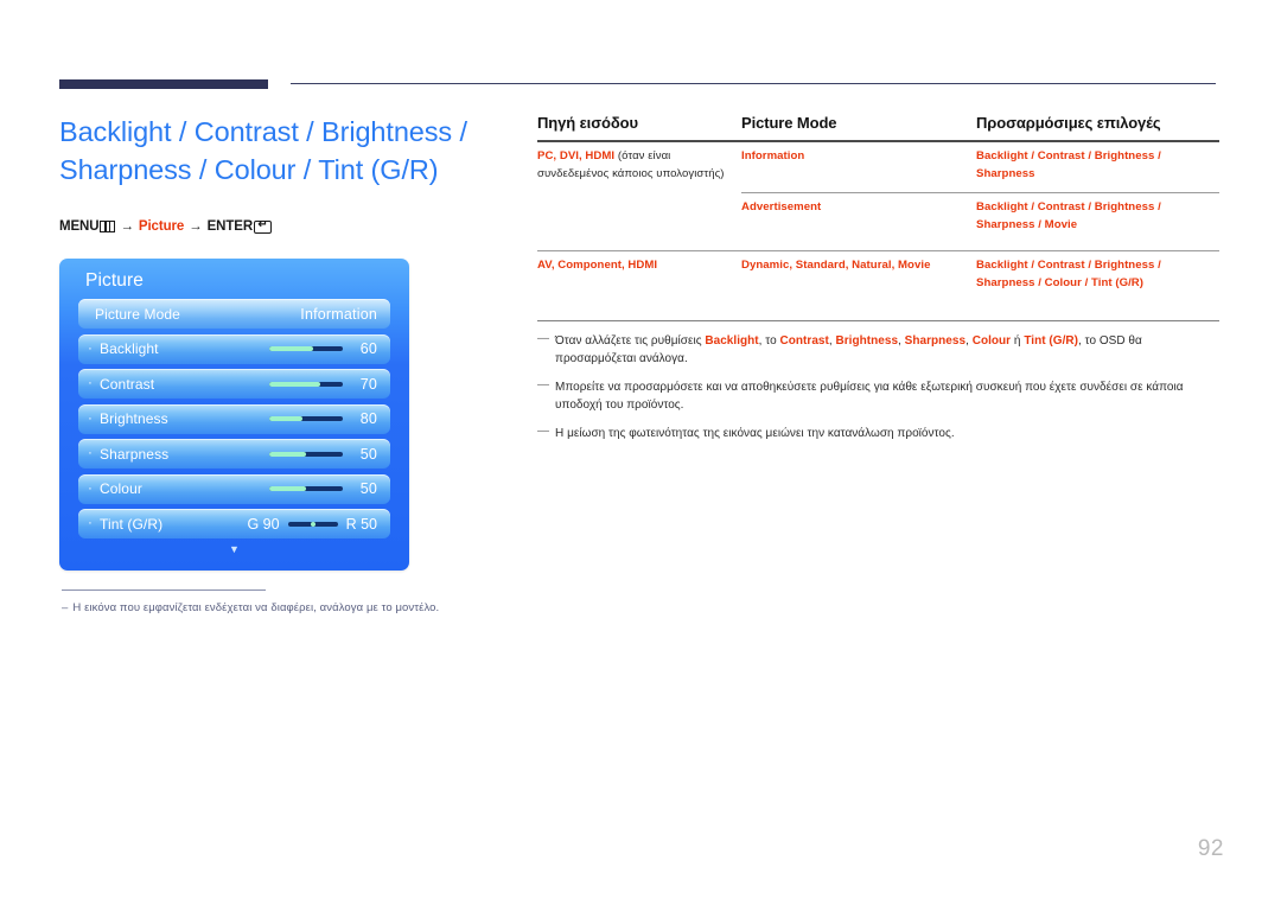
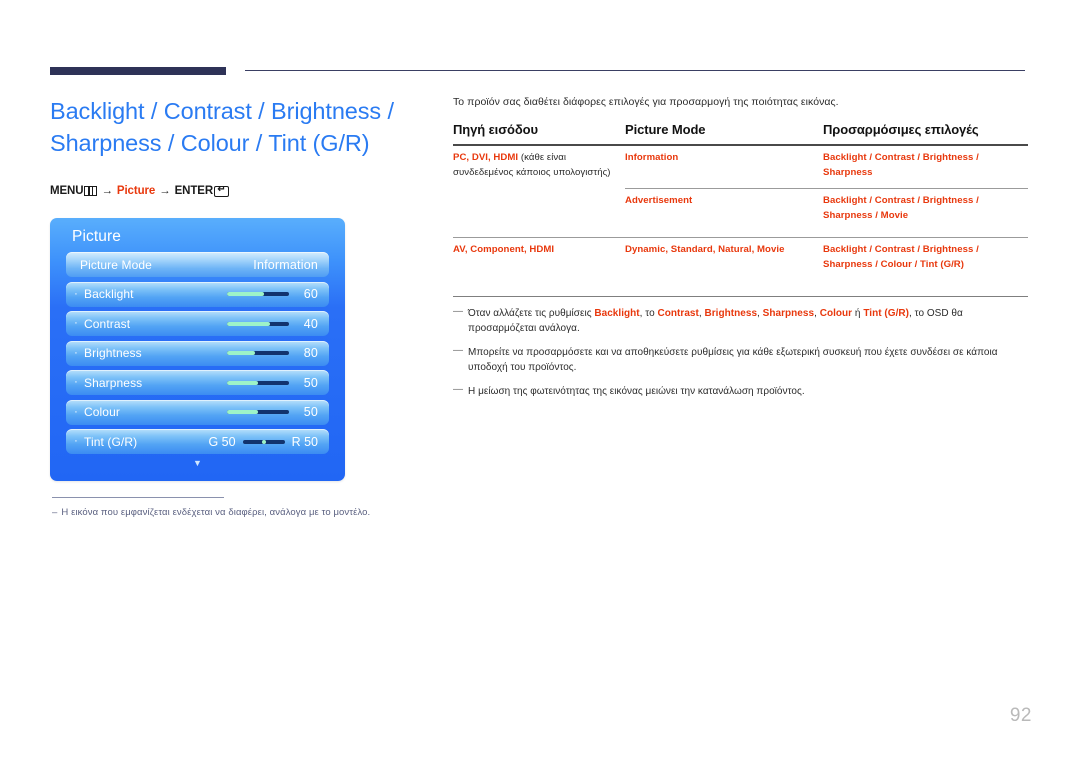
  Backlight / Contrast / Brightness / Sharpness / Colour / Tint (G/R)
  MENU
  →
  Picture
  →
  ENTER
  ↵
  Picture
  Picture Mode
  Information
  ·
  Backlight
  60
  ·
  Contrast
- 70
+ 40
  ·
  Brightness
  80
  ·
  Sharpness
  50
  ·
  Colour
  50
  ·
  Tint (G/R)
- G 90
+ G 50
  R 50
  ▼
  –
  Η εικόνα που εμφανίζεται ενδέχεται να διαφέρει, ανάλογα με το μοντέλο.
+ Το προϊόν σας διαθέτει διάφορες επιλογές για προσαρμογή της ποιότητας εικόνας.
  Πηγή εισόδου	Picture Mode	Προσαρμόσιμες επιλογές
- PC, DVI, HDMI (όταν είναι συνδεδεμένος κάποιος υπολογιστής)	Information	Backlight / Contrast / Brightness / Sharpness
+ PC, DVI, HDMI (κάθε είναι συνδεδεμένος κάποιος υπολογιστής)	Information	Backlight / Contrast / Brightness / Sharpness
  	Advertisement	Backlight / Contrast / Brightness / Sharpness / Movie
  AV, Component, HDMI	Dynamic, Standard, Natural, Movie	Backlight / Contrast / Brightness / Sharpness / Colour / Tint (G/R)
  —
  Όταν αλλάζετε τις ρυθμίσεις Backlight, το Contrast, Brightness, Sharpness, Colour ή Tint (G/R), το OSD θα προσαρμόζεται ανάλογα.
  —
  Μπορείτε να προσαρμόσετε και να αποθηκεύσετε ρυθμίσεις για κάθε εξωτερική συσκευή που έχετε συνδέσει σε κάποια υποδοχή του προϊόντος.
  —
  Η μείωση της φωτεινότητας της εικόνας μειώνει την κατανάλωση προϊόντος.
  92
